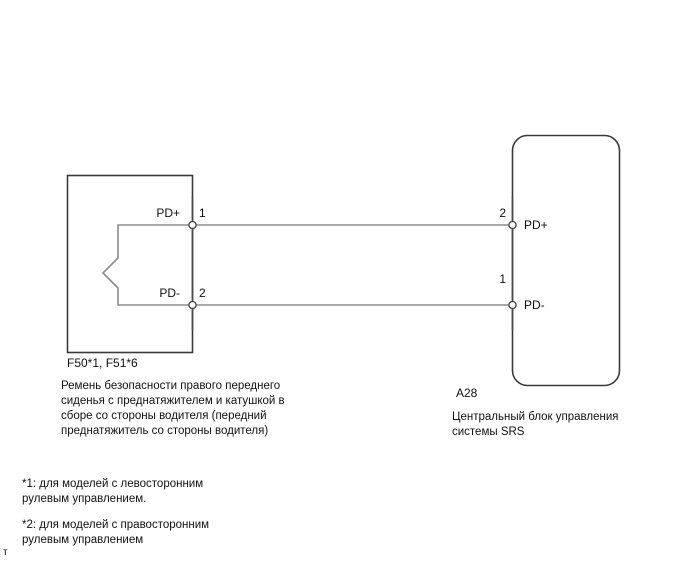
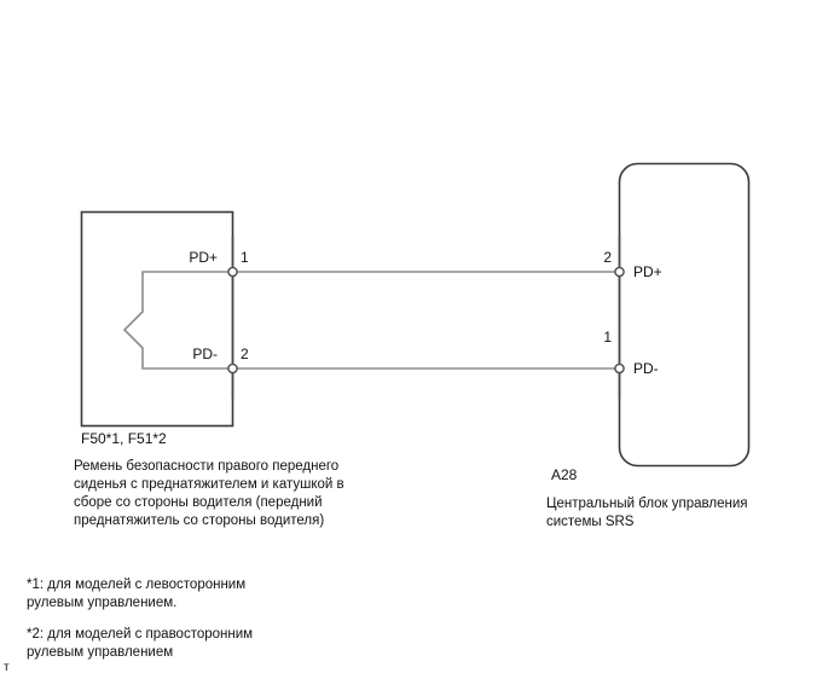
  PD+
  1
  PD-
  2
  2
  PD+
  1
  PD-
- F50*1, F51*6
+ F50*1, F51*2
  Ремень безопасности правого переднего
  сиденья с преднатяжителем и катушкой в
  сборе со стороны водителя (передний
  преднатяжитель со стороны водителя)
  A28
  Центральный блок управления
  системы SRS
  *1: для моделей с левосторонним
  рулевым управлением.
  *2: для моделей с правосторонним
  рулевым управлением
  т
